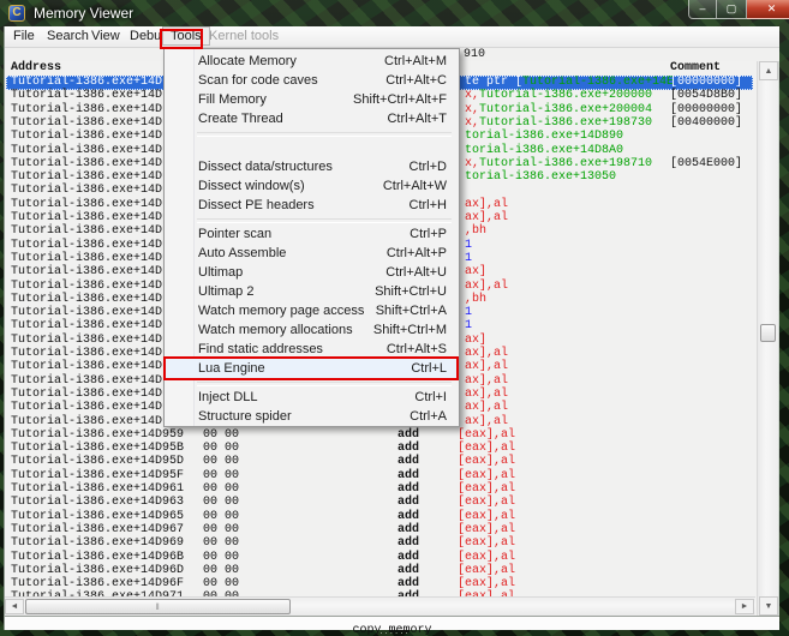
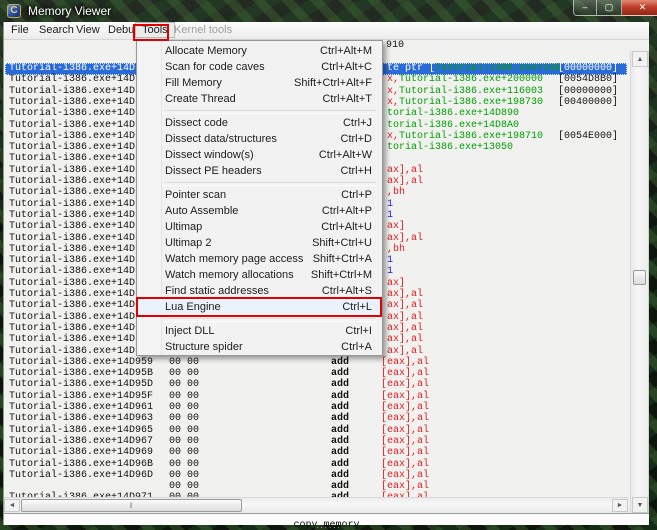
  C
  Memory Viewer
  –
  ▢
  ✕
  File
  Search
  View
  Debu
  Tools
  Kernel tools
  910
- Address
- Comment
  Tutorial-i386.exe+14D
  te ptr [
  Tutorial-i386.exe+14E
  [00000000]
  Tutorial-i386.exe+14D
  x,
  Tutorial-i386.exe+200000
  [0054D8B0]
  Tutorial-i386.exe+14D
  x,
- Tutorial-i386.exe+200004
+ Tutorial-i386.exe+116003
  [00000000]
  Tutorial-i386.exe+14D
  x,
  Tutorial-i386.exe+198730
  [00400000]
  Tutorial-i386.exe+14D
  torial-i386.exe+14D890
  Tutorial-i386.exe+14D
  torial-i386.exe+14D8A0
  Tutorial-i386.exe+14D
  x,
  Tutorial-i386.exe+198710
  [0054E000]
  Tutorial-i386.exe+14D
  torial-i386.exe+13050
  Tutorial-i386.exe+14D
  Tutorial-i386.exe+14D
  ax],al
  Tutorial-i386.exe+14D
  ax],al
  Tutorial-i386.exe+14D
  ,bh
  Tutorial-i386.exe+14D
  1
  Tutorial-i386.exe+14D
  1
  Tutorial-i386.exe+14D
  ax]
  Tutorial-i386.exe+14D
  ax],al
  Tutorial-i386.exe+14D
  ,bh
  Tutorial-i386.exe+14D
  1
  Tutorial-i386.exe+14D
  1
  Tutorial-i386.exe+14D
  ax]
  Tutorial-i386.exe+14D
  ax],al
  Tutorial-i386.exe+14D
  ax],al
  Tutorial-i386.exe+14D
  ax],al
  Tutorial-i386.exe+14D
  ax],al
  Tutorial-i386.exe+14D
  ax],al
  Tutorial-i386.exe+14D
  ax],al
  Tutorial-i386.exe+14D959
  00 00
  add
  [eax],al
  Tutorial-i386.exe+14D95B
  00 00
  add
  [eax],al
  Tutorial-i386.exe+14D95D
  00 00
  add
  [eax],al
  Tutorial-i386.exe+14D95F
  00 00
  add
  [eax],al
  Tutorial-i386.exe+14D961
  00 00
  add
  [eax],al
  Tutorial-i386.exe+14D963
  00 00
  add
  [eax],al
  Tutorial-i386.exe+14D965
  00 00
  add
  [eax],al
  Tutorial-i386.exe+14D967
  00 00
  add
  [eax],al
  Tutorial-i386.exe+14D969
  00 00
  add
  [eax],al
  Tutorial-i386.exe+14D96B
  00 00
  add
  [eax],al
  Tutorial-i386.exe+14D96D
  00 00
  add
  [eax],al
- Tutorial-i386.exe+14D96F
  00 00
  add
  [eax],al
  copy memory
  Allocate Memory
  Ctrl+Alt+M
  Scan for code caves
  Ctrl+Alt+C
  Fill Memory
  Shift+Ctrl+Alt+F
  Create Thread
  Ctrl+Alt+T
+ Dissect code
+ Ctrl+J
  Dissect data/structures
  Ctrl+D
  Dissect window(s)
  Ctrl+Alt+W
  Dissect PE headers
  Ctrl+H
  Pointer scan
  Ctrl+P
  Auto Assemble
  Ctrl+Alt+P
  Ultimap
  Ctrl+Alt+U
  Ultimap 2
  Shift+Ctrl+U
  Watch memory page access
  Shift+Ctrl+A
  Watch memory allocations
  Shift+Ctrl+M
  Find static addresses
  Ctrl+Alt+S
  Lua Engine
  Ctrl+L
  Inject DLL
  Ctrl+I
  Structure spider
  Ctrl+A
  ......
